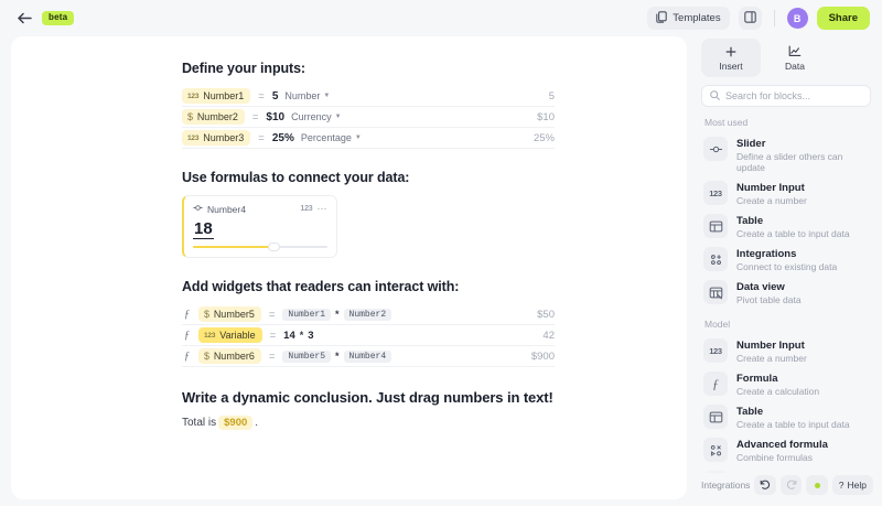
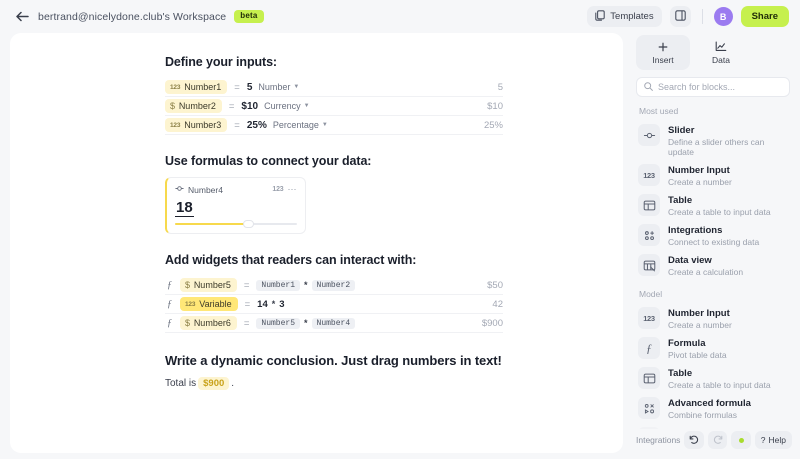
+ bertrand@nicelydone.club's Workspace
  beta
  Templates
  B
  Share
  Define your inputs:
  Number1
  =
  5
  Number
  5
  $
  Number2
  =
  $10
  Currency
  $10
  Number3
  =
  25%
  Percentage
  25%
  Use formulas to connect your data:
  Number4
  ⋯
  18
  Add widgets that readers can interact with:
  ƒ
  $
  Number5
  =
  Number1
  *
  Number2
  $50
  ƒ
  Variable
  =
  14
  *
  3
  42
  ƒ
  $
  Number6
  =
  Number5
  *
  Number4
  $900
  Write a dynamic conclusion. Just drag numbers in text!
  Total is
  $900
  .
  Insert
  Data
  Search for blocks...
  Most used
  Slider
  Define a slider others can update
  123
  Number Input
  Create a number
  Table
  Create a table to input data
  Integrations
  Connect to existing data
  Data view
- Pivot table data
+ Create a calculation
  Model
  123
  Number Input
  Create a number
  ƒ
  Formula
- Create a calculation
+ Pivot table data
  Table
  Create a table to input data
  Advanced formula
  Combine formulas
  Integrations
  ?
  Help
